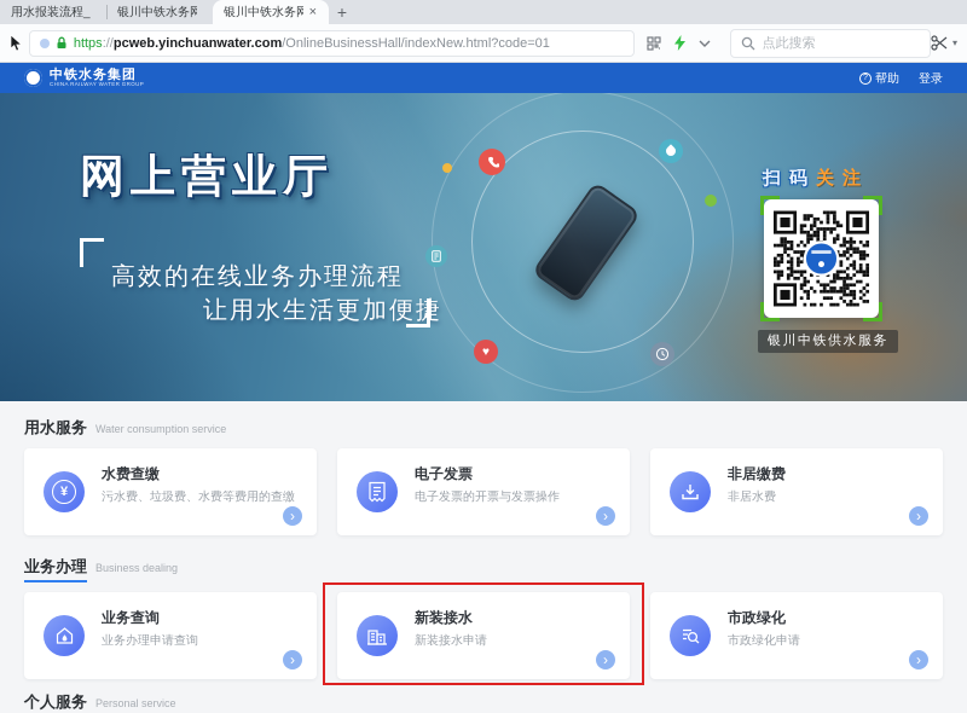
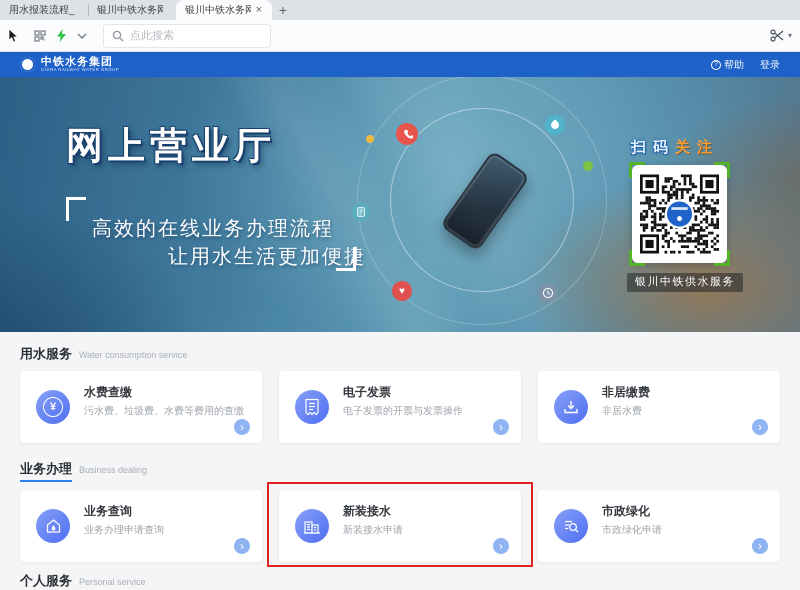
  用水报装流程_
  银川中铁水务网
  银川中铁水务网
  ×
  +
- https://pcweb.yinchuanwater.com/OnlineBusinessHall/indexNew.html?code=01
  点此搜索
  ▾
  中铁水务集团
  帮助
  登录
  ♥
  网上营业厅
  高效的在线业务办理流程
  让用水生活更加便捷
  扫码关注
  银川中铁供水服务
  用水服务
  Water consumption service
  ¥
  水费查缴
  污水费、垃圾费、水费等费用的查缴
  ›
  电子发票
  电子发票的开票与发票操作
  ›
  非居缴费
  非居水费
  ›
  业务办理
  Business dealing
  业务查询
  业务办理申请查询
  ›
  新装接水
  新装接水申请
  ›
  市政绿化
  市政绿化申请
  ›
  个人服务
  Personal service
